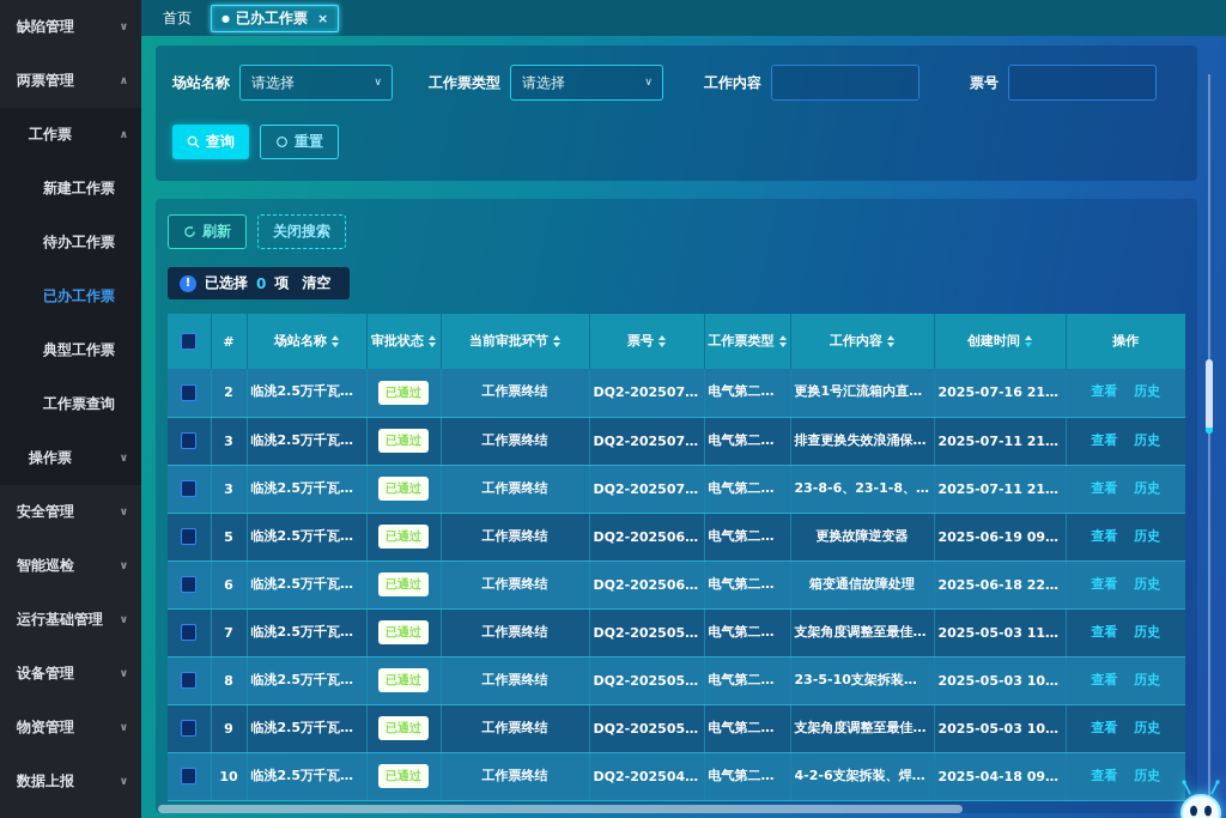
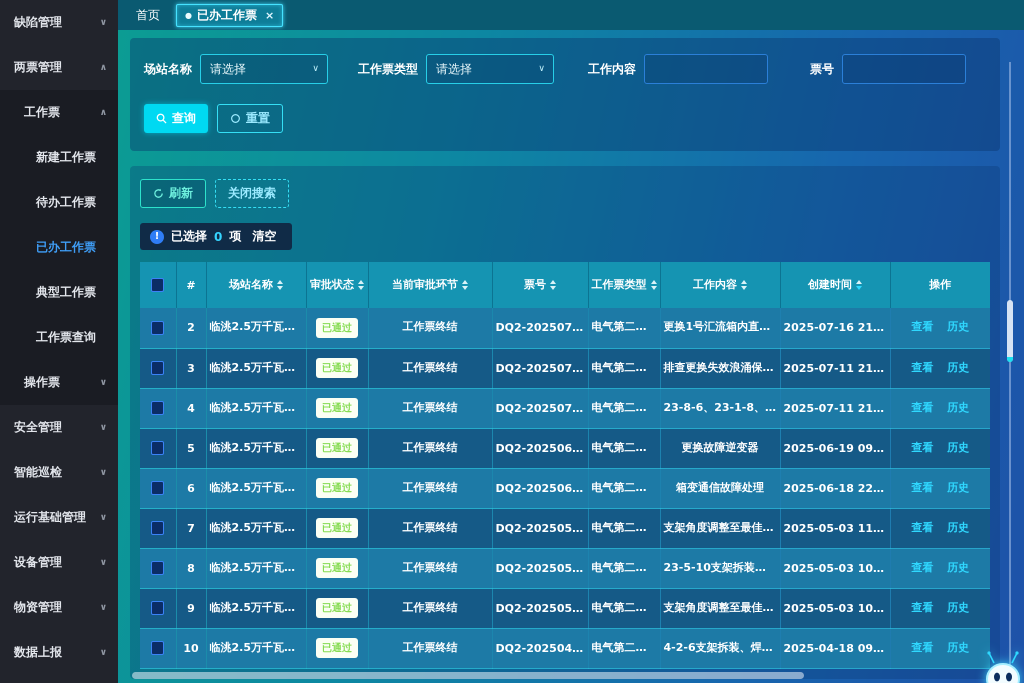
  缺陷管理
  ∨
  两票管理
  ∧
  工作票
  ∧
  新建工作票
  待办工作票
  已办工作票
  典型工作票
  工作票查询
  操作票
  ∨
  安全管理
  ∨
  智能巡检
  ∨
  运行基础管理
  ∨
  设备管理
  ∨
  物资管理
  ∨
  数据上报
  ∨
  首页
  ●
  已办工作票
  ×
  场站名称
  请选择
  ∨
  工作票类型
  请选择
  ∨
  工作内容
  票号
  查询
  重置
  刷新
  关闭搜索
  !
  已选择
  0
  项
  清空
  	#	场站名称	审批状态	当前审批环节	票号	工作票类型	工作内容	创建时间	操作
  	2	临洮2.5万千瓦光伏	已通过	工作票终结	DQ2-20250700	电气第二种工	更换1号汇流箱内直流断	2025-07-16 21:34	查看 历史
  	3	临洮2.5万千瓦光伏	已通过	工作票终结	DQ2-20250700	电气第二种工	排查更换失效浪涌保护器	2025-07-11 21:10	查看 历史
- 	3	临洮2.5万千瓦光伏	已通过	工作票终结	DQ2-20250700	电气第二种工	23-8-6、23-1-8、23	2025-07-11 21:02	查看 历史
+ 	4	临洮2.5万千瓦光伏	已通过	工作票终结	DQ2-20250700	电气第二种工	23-8-6、23-1-8、23	2025-07-11 21:02	查看 历史
  	5	临洮2.5万千瓦光伏	已通过	工作票终结	DQ2-20250600	电气第二种工	更换故障逆变器	2025-06-19 09:12	查看 历史
  	6	临洮2.5万千瓦光伏	已通过	工作票终结	DQ2-20250600	电气第二种工	箱变通信故障处理	2025-06-18 22:40	查看 历史
  	7	临洮2.5万千瓦光伏	已通过	工作票终结	DQ2-20250500	电气第二种工	支架角度调整至最佳角度	2025-05-03 11:17	查看 历史
  	8	临洮2.5万千瓦光伏	已通过	工作票终结	DQ2-20250500	电气第二种工	23-5-10支架拆装、焊	2025-05-03 10:57	查看 历史
  	9	临洮2.5万千瓦光伏	已通过	工作票终结	DQ2-20250500	电气第二种工	支架角度调整至最佳角度	2025-05-03 10:44	查看 历史
  	10	临洮2.5万千瓦光伏	已通过	工作票终结	DQ2-20250401	电气第二种工	4-2-6支架拆装、焊接、	2025-04-18 09:04	查看 历史
